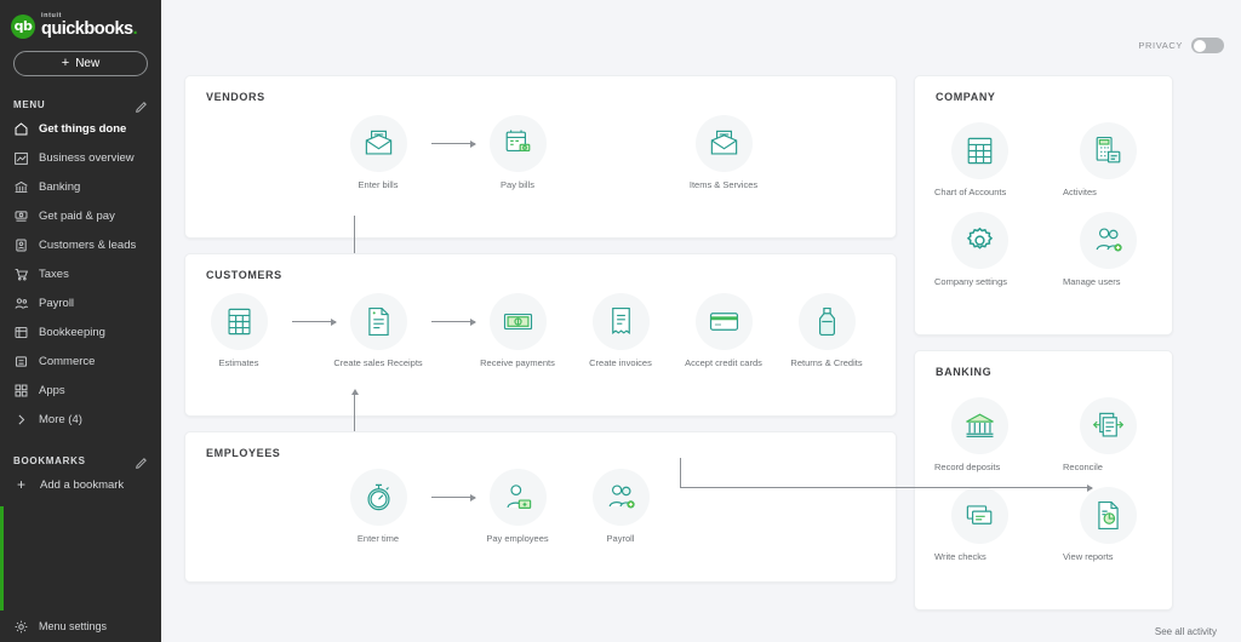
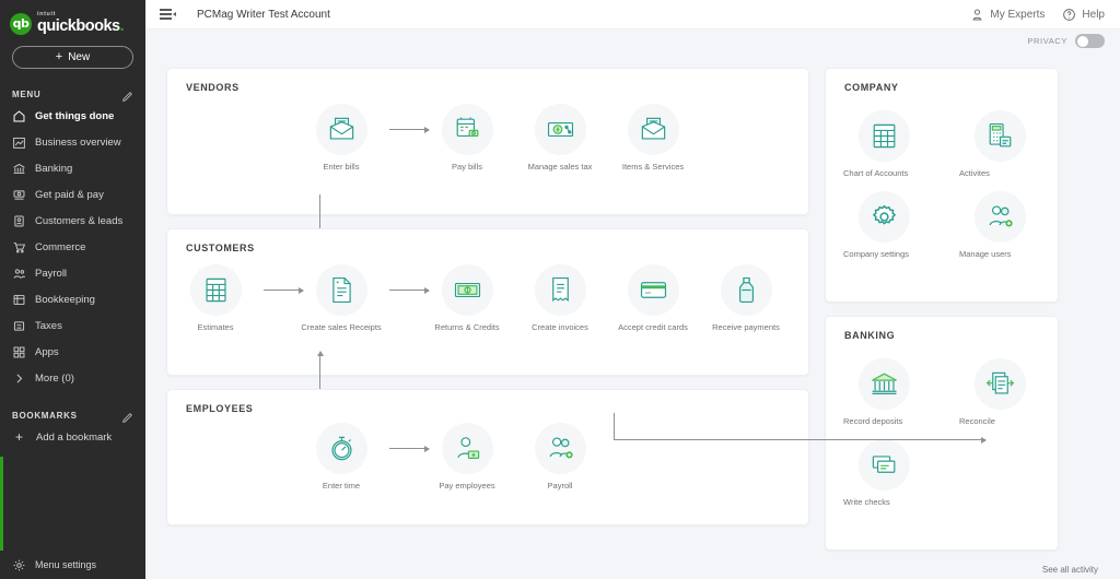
  qb
  quickbooks
  +
  New
  MENU
  Get things done
  Business overview
  Banking
  Get paid & pay
  Customers & leads
- Taxes
+ Commerce
  Payroll
  Bookkeeping
- Commerce
+ Taxes
  Apps
- More (4)
+ More (0)
  BOOKMARKS
  +
  Add a bookmark
  Menu settings
+ PCMag Writer Test Account
+ My Experts
+ Help
  PRIVACY
  VENDORS
  Enter bills
  Pay bills
+ Manage sales tax
  Items & Services
  CUSTOMERS
  Estimates
  Create sales Receipts
- Receive payments
+ Returns & Credits
  Create invoices
  Accept credit cards
- Returns & Credits
+ Receive payments
  EMPLOYEES
  Enter time
  Pay employees
  Payroll
  COMPANY
  Chart of Accounts
  Activites
  Company settings
  Manage users
  BANKING
  Record deposits
  Reconcile
  Write checks
- View reports
  See all activity
